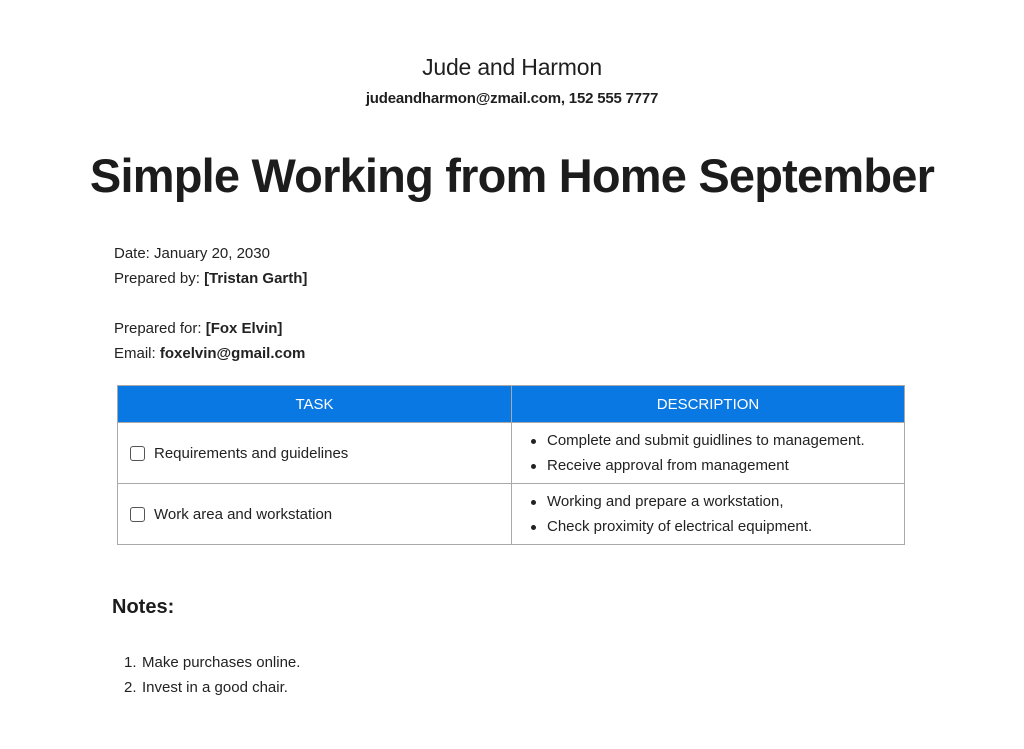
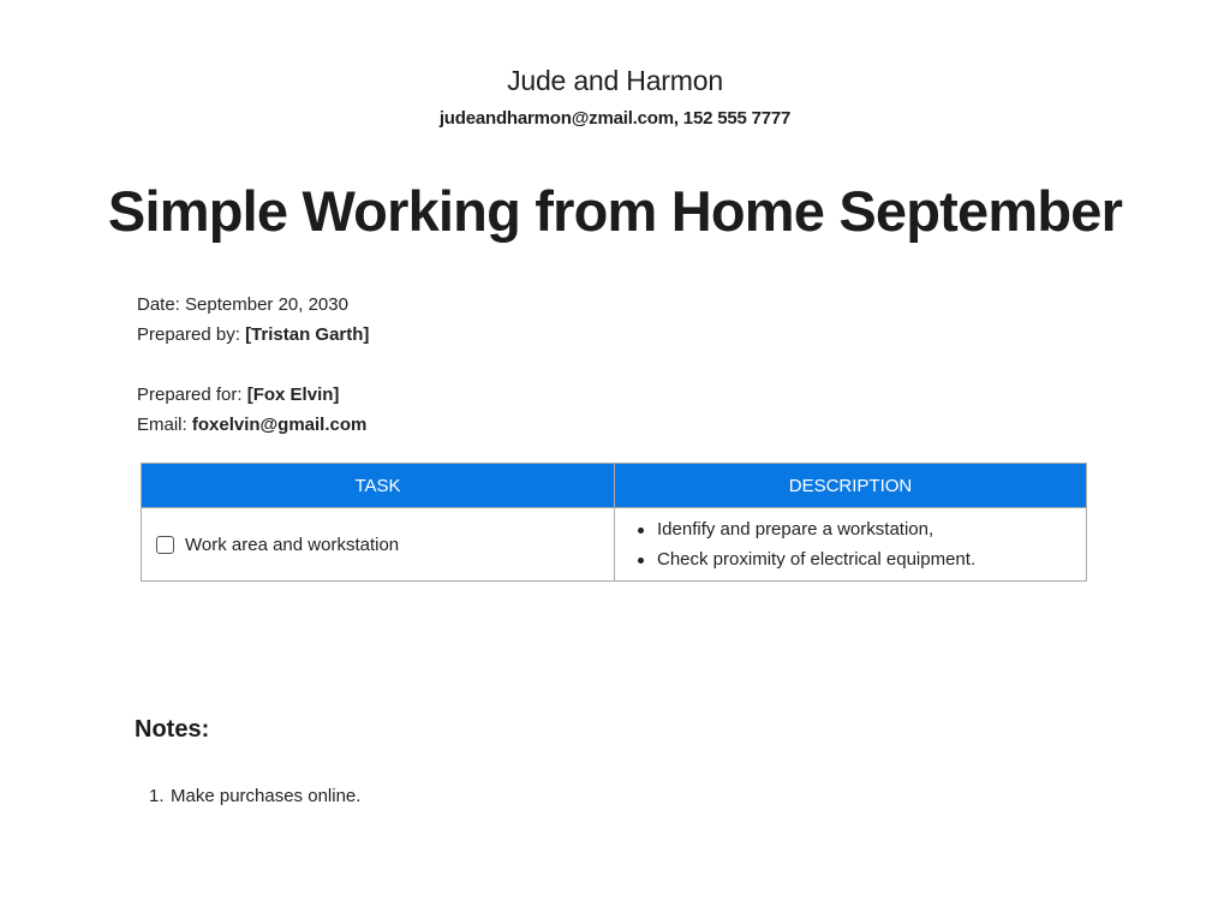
  Jude and Harmon
  judeandharmon@zmail.com, 152 555 7777
  Simple Working from Home September
- Date: January 20, 2030
+ Date: September 20, 2030
  Prepared by: [Tristan Garth]
  Prepared for: [Fox Elvin]
  Email: foxelvin@gmail.com
  TASK	DESCRIPTION
- Requirements and guidelines	Complete and submit guidlines to management. Receive approval from management
- Work area and workstation	Working and prepare a workstation, Check proximity of electrical equipment.
+ Work area and workstation	Idenfify and prepare a workstation, Check proximity of electrical equipment.
  Notes:
  1. Make purchases online.
- 2. Invest in a good chair.
